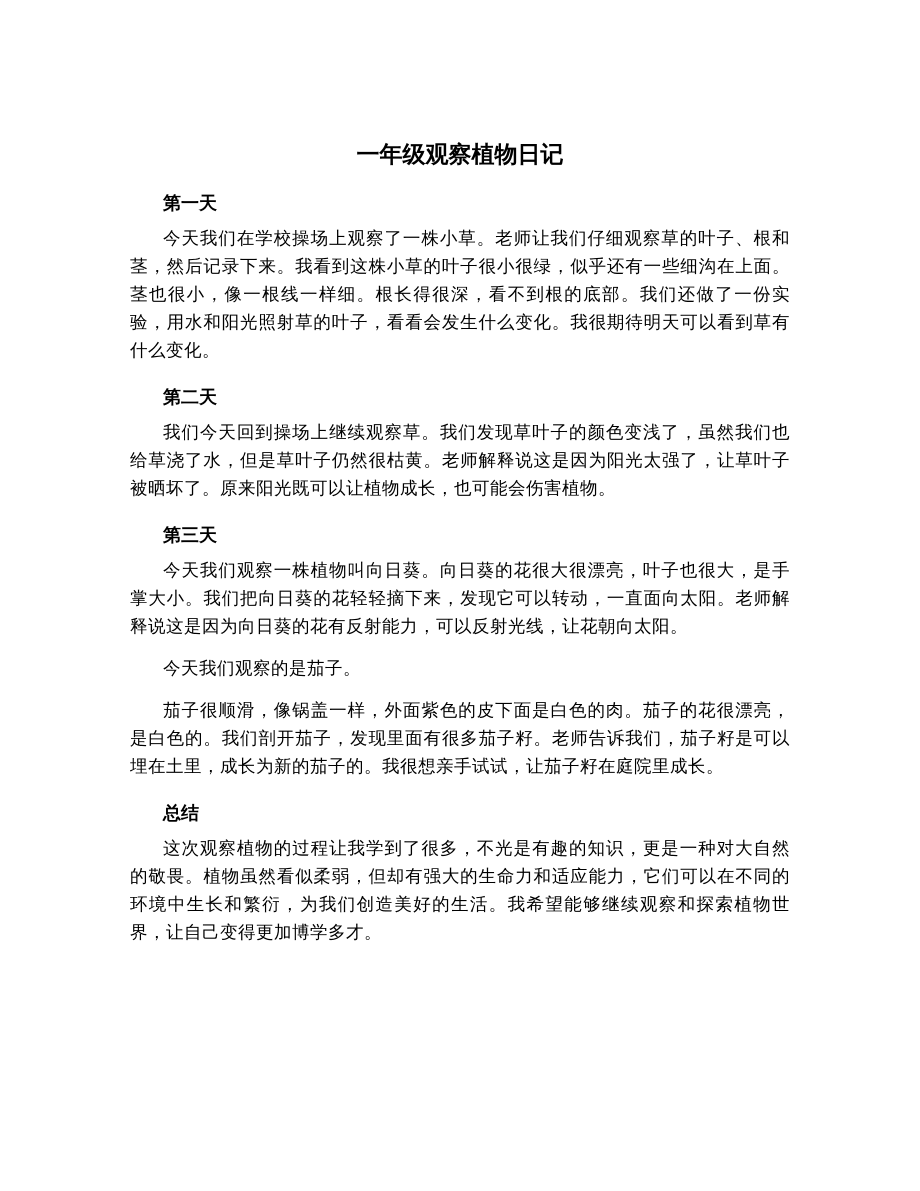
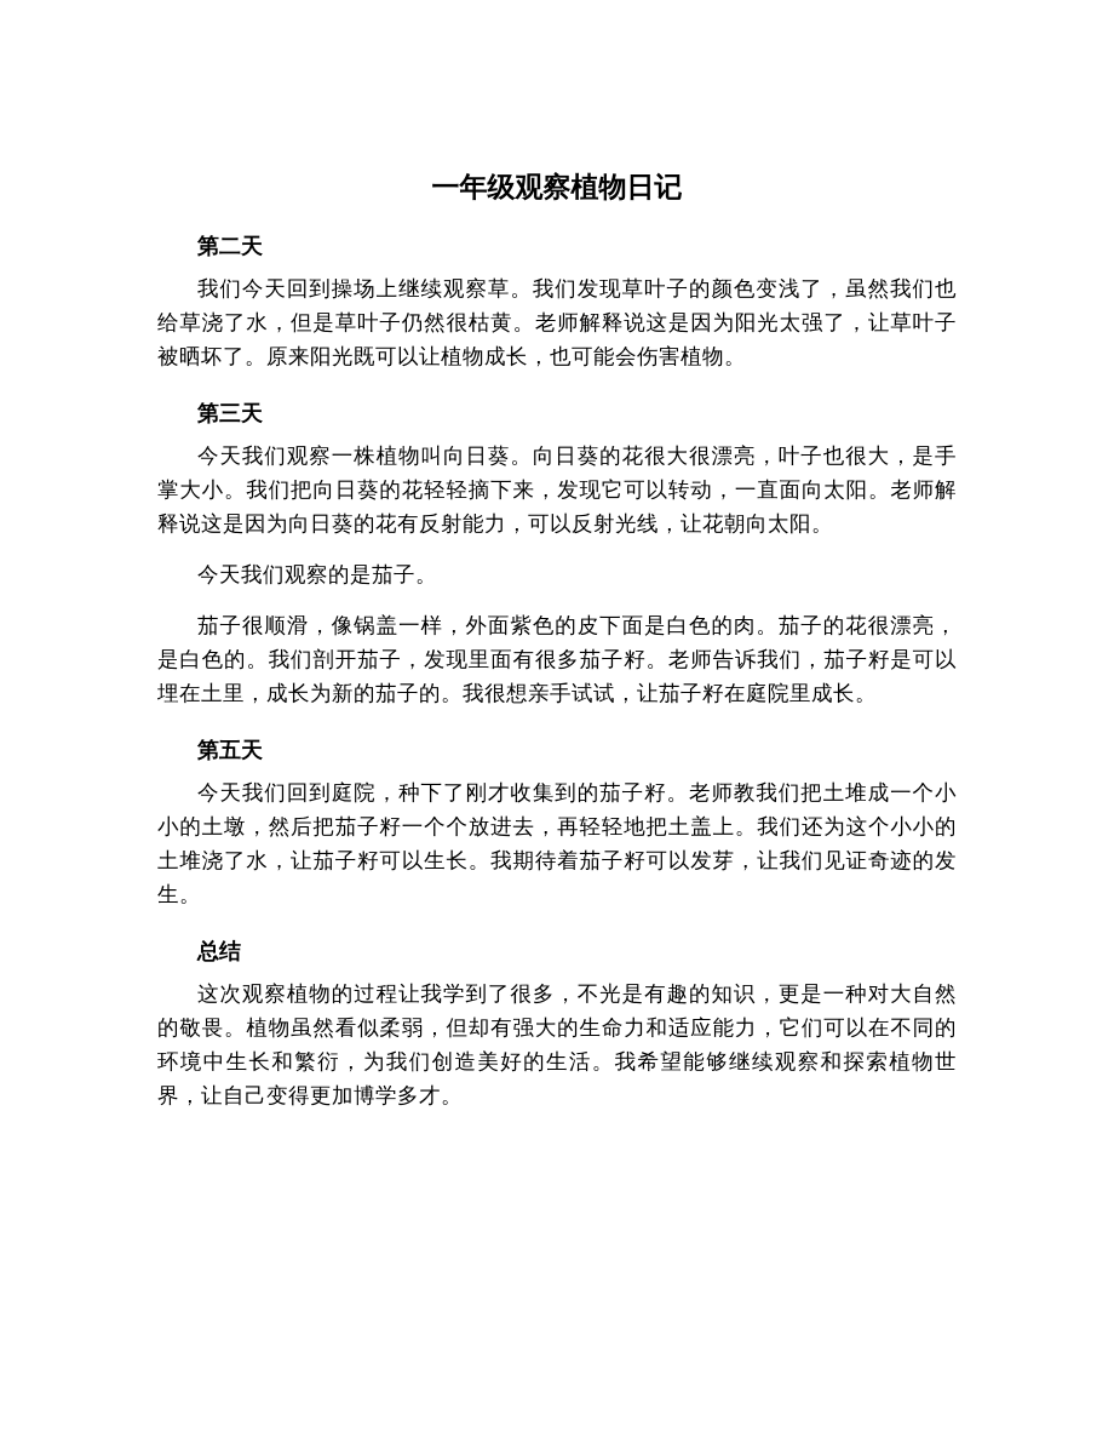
  一年级观察植物日记
- 第一天
- 今天我们在学校操场上观察了一株小草。老师让我们仔细观察草的叶子、根和茎，然后记录下来。我看到这株小草的叶子很小很绿，似乎还有一些细沟在上面。茎也很小，像一根线一样细。根长得很深，看不到根的底部。我们还做了一份实验，用水和阳光照射草的叶子，看看会发生什么变化。我很期待明天可以看到草有什么变化。
  第二天
  我们今天回到操场上继续观察草。我们发现草叶子的颜色变浅了，虽然我们也给草浇了水，但是草叶子仍然很枯黄。老师解释说这是因为阳光太强了，让草叶子被晒坏了。原来阳光既可以让植物成长，也可能会伤害植物。
  第三天
  今天我们观察一株植物叫向日葵。向日葵的花很大很漂亮，叶子也很大，是手掌大小。我们把向日葵的花轻轻摘下来，发现它可以转动，一直面向太阳。老师解释说这是因为向日葵的花有反射能力，可以反射光线，让花朝向太阳。
  今天我们观察的是茄子。
  茄子很顺滑，像锅盖一样，外面紫色的皮下面是白色的肉。茄子的花很漂亮，是白色的。我们剖开茄子，发现里面有很多茄子籽。老师告诉我们，茄子籽是可以埋在土里，成长为新的茄子的。我很想亲手试试，让茄子籽在庭院里成长。
+ 第五天
+ 今天我们回到庭院，种下了刚才收集到的茄子籽。老师教我们把土堆成一个小小的土墩，然后把茄子籽一个个放进去，再轻轻地把土盖上。我们还为这个小小的土堆浇了水，让茄子籽可以生长。我期待着茄子籽可以发芽，让我们见证奇迹的发生。
  总结
  这次观察植物的过程让我学到了很多，不光是有趣的知识，更是一种对大自然的敬畏。植物虽然看似柔弱，但却有强大的生命力和适应能力，它们可以在不同的环境中生长和繁衍，为我们创造美好的生活。我希望能够继续观察和探索植物世界，让自己变得更加博学多才。
